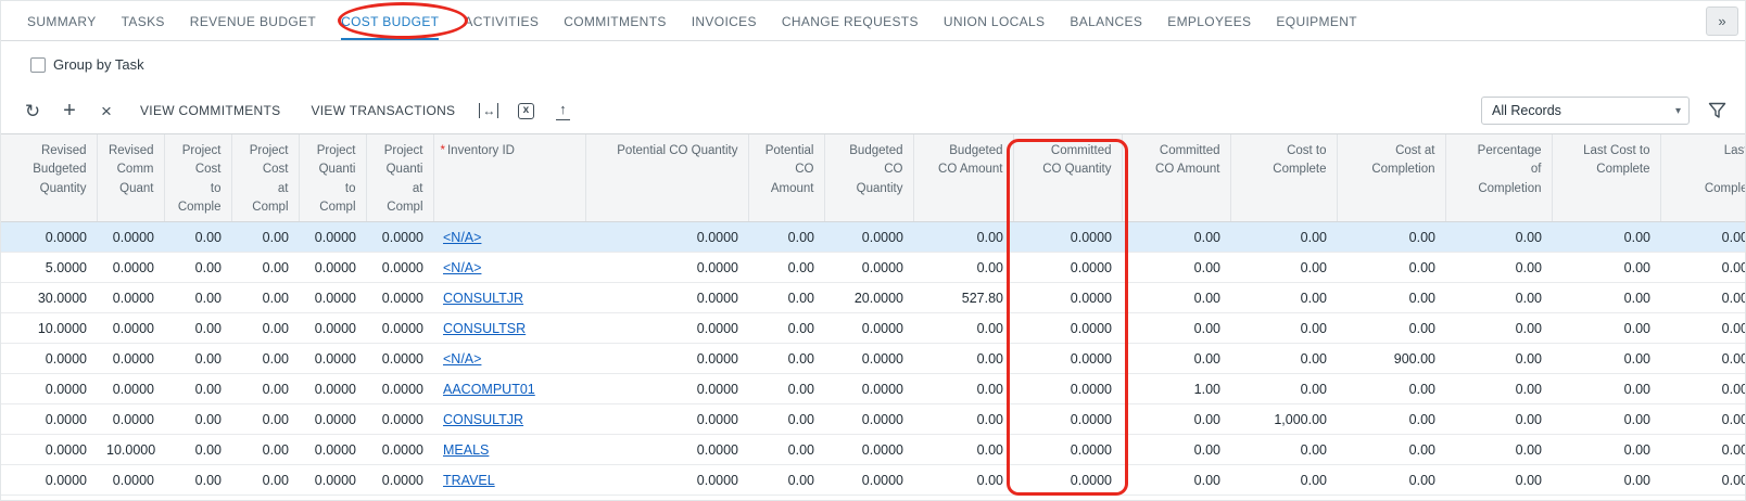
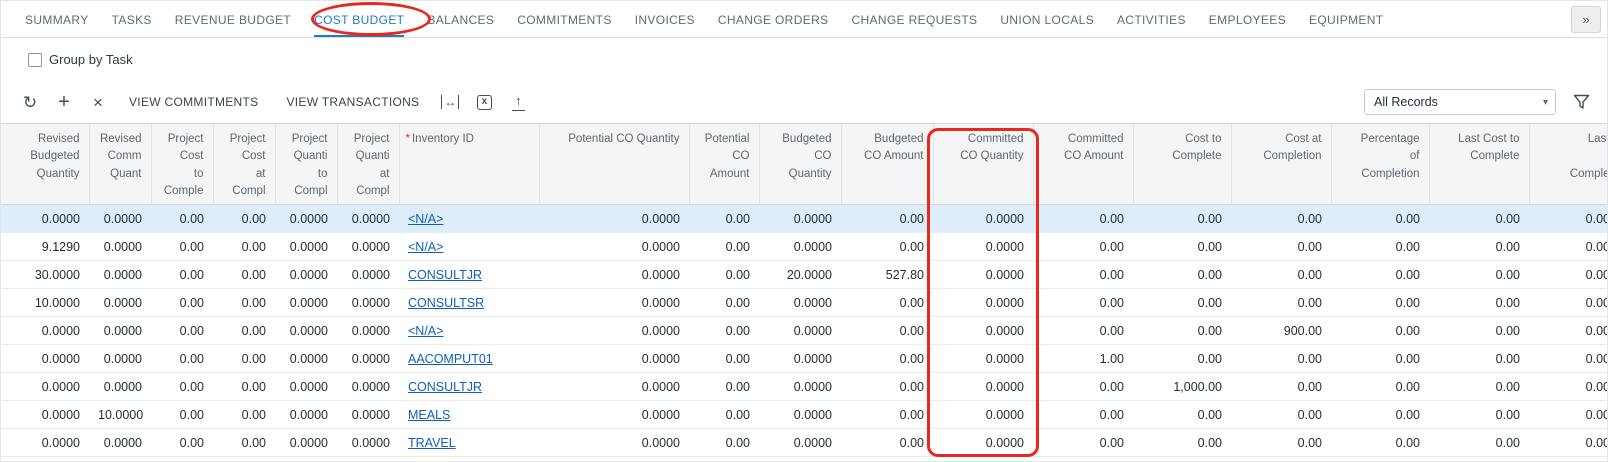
  SUMMARY
  TASKS
  REVENUE BUDGET
  COST BUDGET
- ACTIVITIES
+ BALANCES
  COMMITMENTS
  INVOICES
+ CHANGE ORDERS
  CHANGE REQUESTS
  UNION LOCALS
- BALANCES
+ ACTIVITIES
  EMPLOYEES
  EQUIPMENT
  »
  Group by Task
  ↻
  +
  ×
  VIEW COMMITMENTS
  VIEW TRANSACTIONS
  ↔
  x
  ↑
  All Records
  ▾
  Revised Budgeted Quantity	Revised Comm Quant	Project Cost to Comple	Project Cost at Compl	Project Quanti to Compl	Project Quanti at Compl	* Inventory ID	Potential CO Quantity	Potential CO Amount	Budgeted CO Quantity	Budgeted CO Amount	Committed CO Quantity	Committed CO Amount	Cost to Complete	Cost at Completion	Percentage of Completion	Last Cost to Complete	Las Comple
  0.0000	0.0000	0.00	0.00	0.0000	0.0000	<N/A>	0.0000	0.00	0.0000	0.00	0.0000	0.00	0.00	0.00	0.00	0.00	0.00
- 5.0000	0.0000	0.00	0.00	0.0000	0.0000	<N/A>	0.0000	0.00	0.0000	0.00	0.0000	0.00	0.00	0.00	0.00	0.00	0.00
+ 9.1290	0.0000	0.00	0.00	0.0000	0.0000	<N/A>	0.0000	0.00	0.0000	0.00	0.0000	0.00	0.00	0.00	0.00	0.00	0.00
  30.0000	0.0000	0.00	0.00	0.0000	0.0000	CONSULTJR	0.0000	0.00	20.0000	527.80	0.0000	0.00	0.00	0.00	0.00	0.00	0.00
  10.0000	0.0000	0.00	0.00	0.0000	0.0000	CONSULTSR	0.0000	0.00	0.0000	0.00	0.0000	0.00	0.00	0.00	0.00	0.00	0.00
  0.0000	0.0000	0.00	0.00	0.0000	0.0000	<N/A>	0.0000	0.00	0.0000	0.00	0.0000	0.00	0.00	900.00	0.00	0.00	0.00
  0.0000	0.0000	0.00	0.00	0.0000	0.0000	AACOMPUT01	0.0000	0.00	0.0000	0.00	0.0000	1.00	0.00	0.00	0.00	0.00	0.00
  0.0000	0.0000	0.00	0.00	0.0000	0.0000	CONSULTJR	0.0000	0.00	0.0000	0.00	0.0000	0.00	1,000.00	0.00	0.00	0.00	0.00
  0.0000	10.0000	0.00	0.00	0.0000	0.0000	MEALS	0.0000	0.00	0.0000	0.00	0.0000	0.00	0.00	0.00	0.00	0.00	0.00
  0.0000	0.0000	0.00	0.00	0.0000	0.0000	TRAVEL	0.0000	0.00	0.0000	0.00	0.0000	0.00	0.00	0.00	0.00	0.00	0.00
